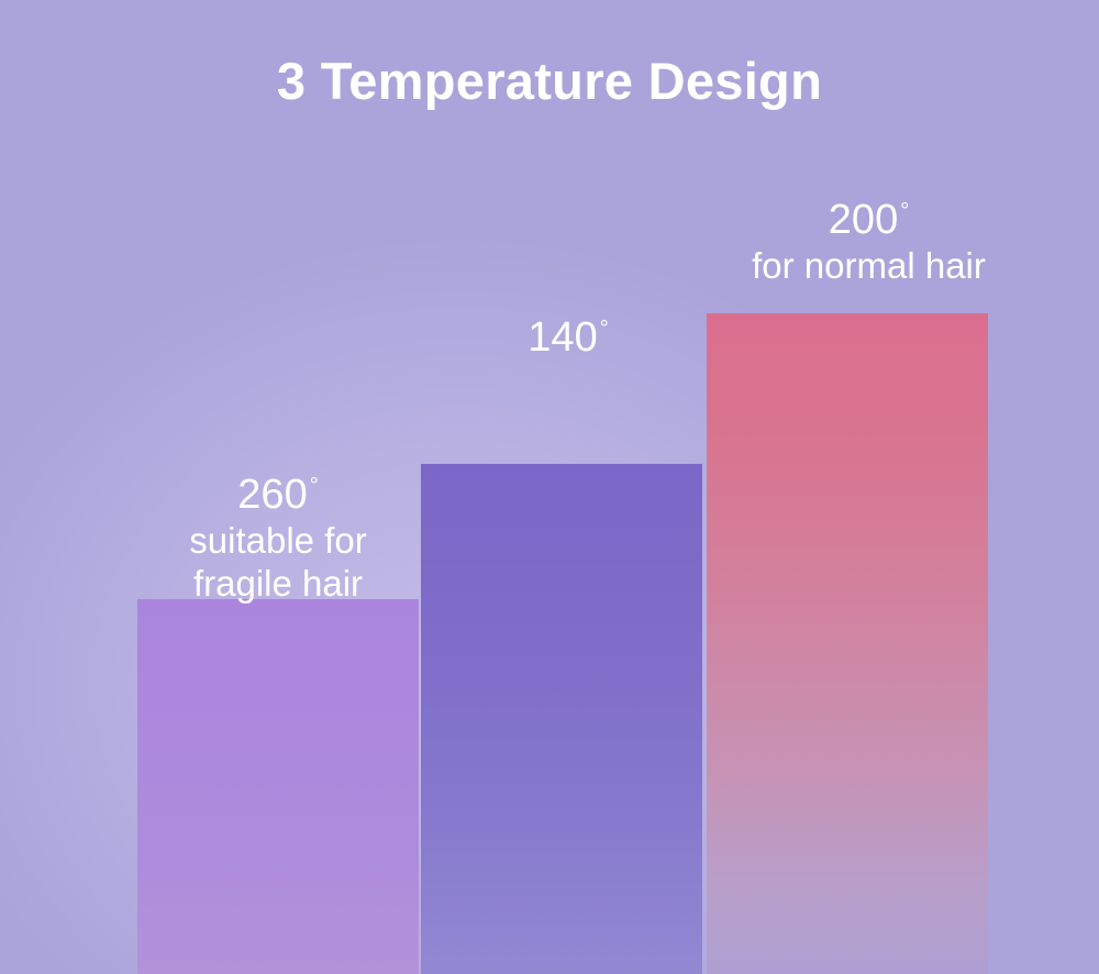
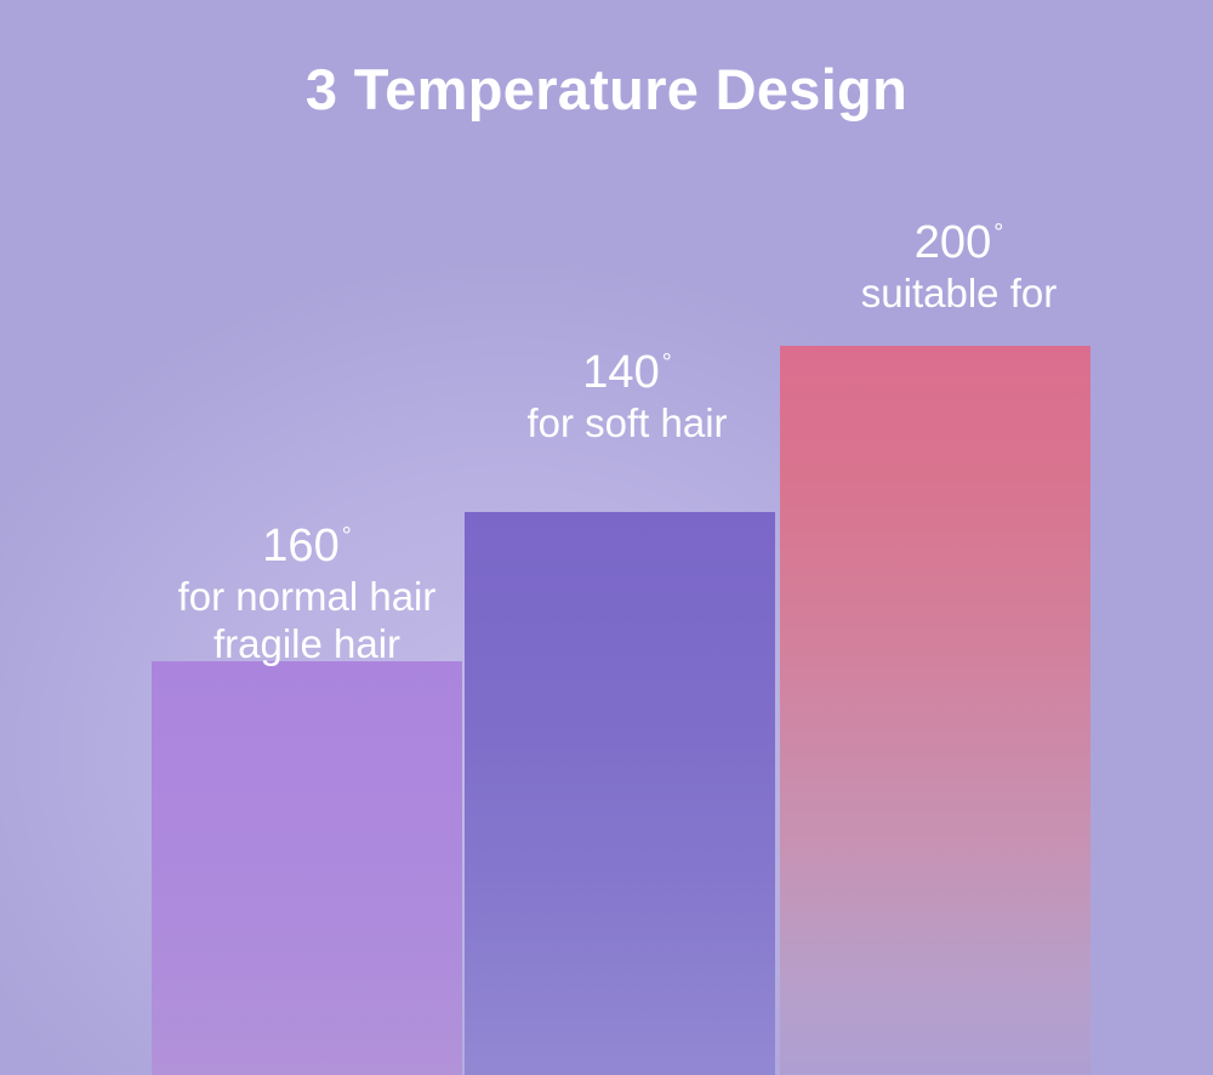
  3 Temperature Design
- 260°
+ 160°
- suitable for
+ for normal hair
  fragile hair
  140°
+ for soft hair
  200°
- for normal hair
+ suitable for
